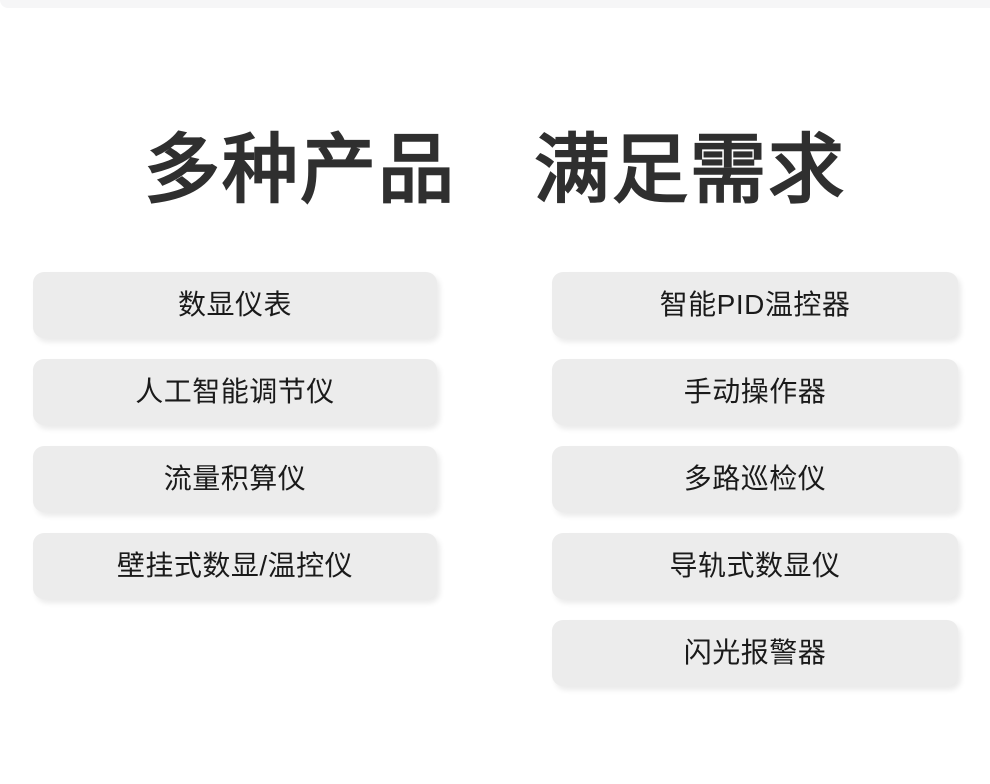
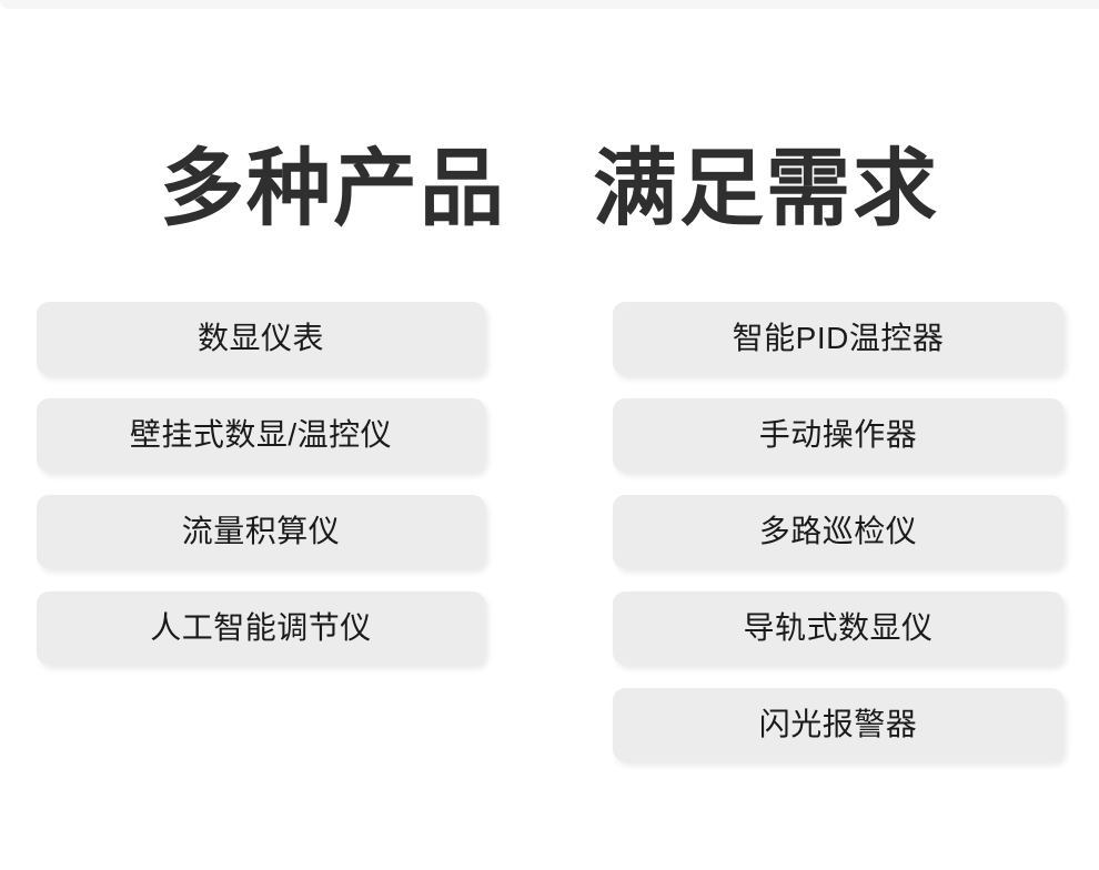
  多种产品 满足需求
  数显仪表
- 人工智能调节仪
+ 壁挂式数显/温控仪
  流量积算仪
- 壁挂式数显/温控仪
+ 人工智能调节仪
  智能PID温控器
  手动操作器
  多路巡检仪
  导轨式数显仪
  闪光报警器
